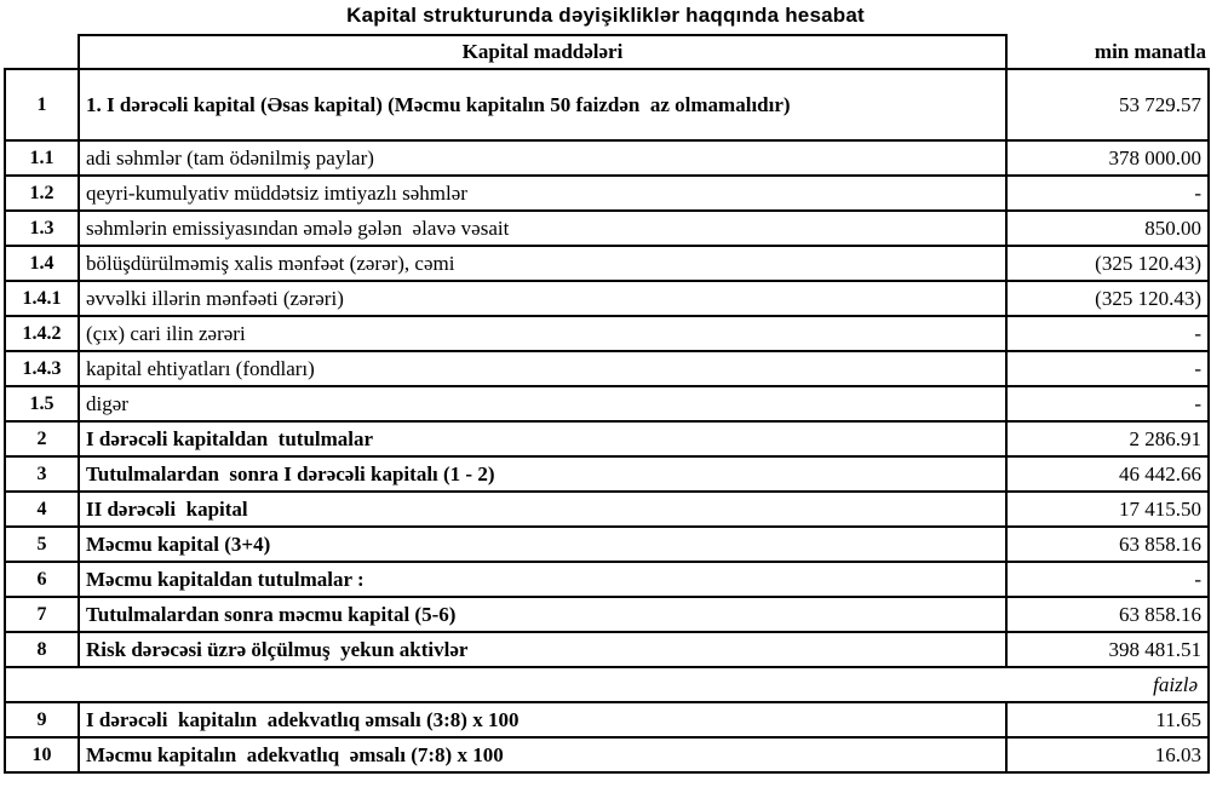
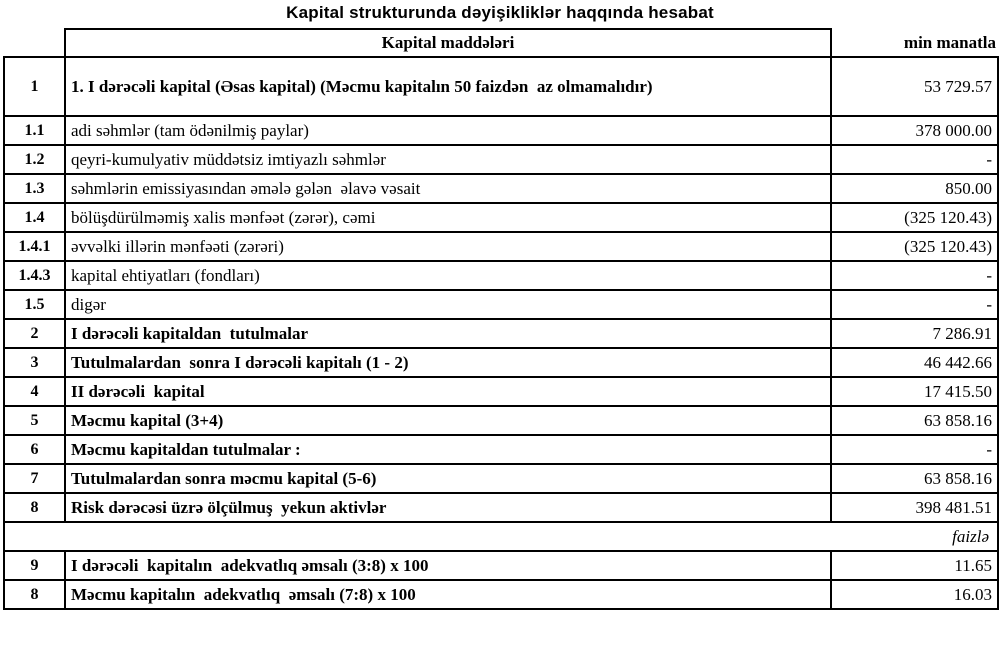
  Kapital strukturunda dəyişikliklər haqqında hesabat
  	Kapital maddələri	min manatla
  1	1. I dərəcəli kapital (Əsas kapital) (Məcmu kapitalın 50 faizdən az olmamalıdır)	53 729.57
  1.1	adi səhmlər (tam ödənilmiş paylar)	378 000.00
  1.2	qeyri-kumulyativ müddətsiz imtiyazlı səhmlər	-
  1.3	səhmlərin emissiyasından əmələ gələn əlavə vəsait	850.00
  1.4	bölüşdürülməmiş xalis mənfəət (zərər), cəmi	(325 120.43)
  1.4.1	əvvəlki illərin mənfəəti (zərəri)	(325 120.43)
- 1.4.2	(çıx) cari ilin zərəri	-
  1.4.3	kapital ehtiyatları (fondları)	-
  1.5	digər	-
- 2	I dərəcəli kapitaldan tutulmalar	2 286.91
+ 2	I dərəcəli kapitaldan tutulmalar	7 286.91
  3	Tutulmalardan sonra I dərəcəli kapitalı (1 - 2)	46 442.66
  4	II dərəcəli kapital	17 415.50
  5	Məcmu kapital (3+4)	63 858.16
  6	Məcmu kapitaldan tutulmalar :	-
  7	Tutulmalardan sonra məcmu kapital (5-6)	63 858.16
  8	Risk dərəcəsi üzrə ölçülmuş yekun aktivlər	398 481.51
  faizlə
  9	I dərəcəli kapitalın adekvatlıq əmsalı (3:8) x 100	11.65
- 10	Məcmu kapitalın adekvatlıq əmsalı (7:8) x 100	16.03
+ 8	Məcmu kapitalın adekvatlıq əmsalı (7:8) x 100	16.03
